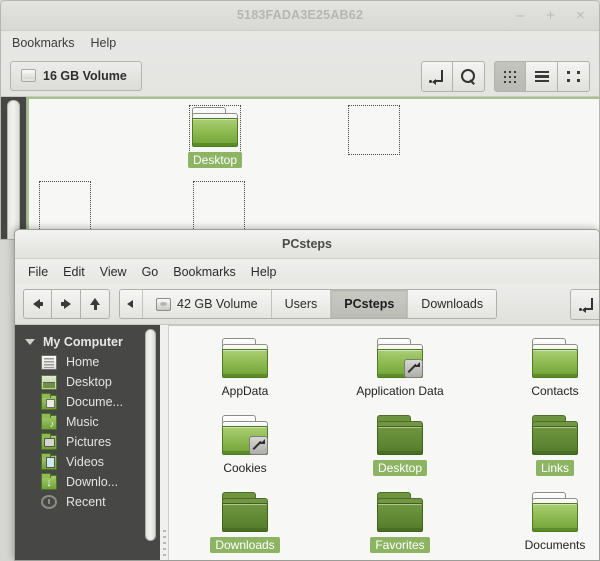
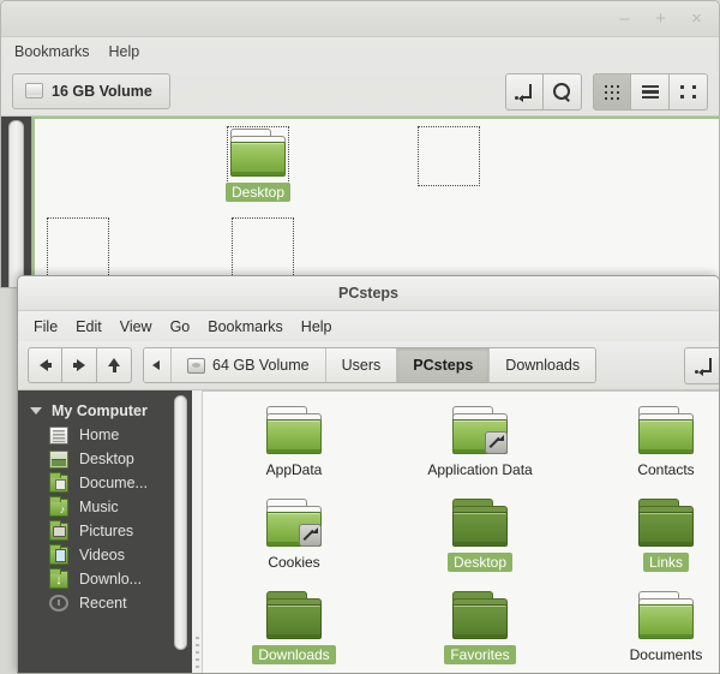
- 5183FADA3E25AB62
  +
  ×
  Bookmarks
  Help
  16 GB Volume
  Desktop
  PCsteps
  File
  Edit
  View
  Go
  Bookmarks
  Help
- 42 GB Volume
+ 64 GB Volume
  Users
  PCsteps
  Downloads
  My Computer
  Home
  Desktop
  Docume...
  Music
  Pictures
  Videos
  Downlo...
  Recent
  AppData
  Application Data
  Contacts
  Cookies
  Desktop
  Links
  Downloads
  Favorites
  Documents
